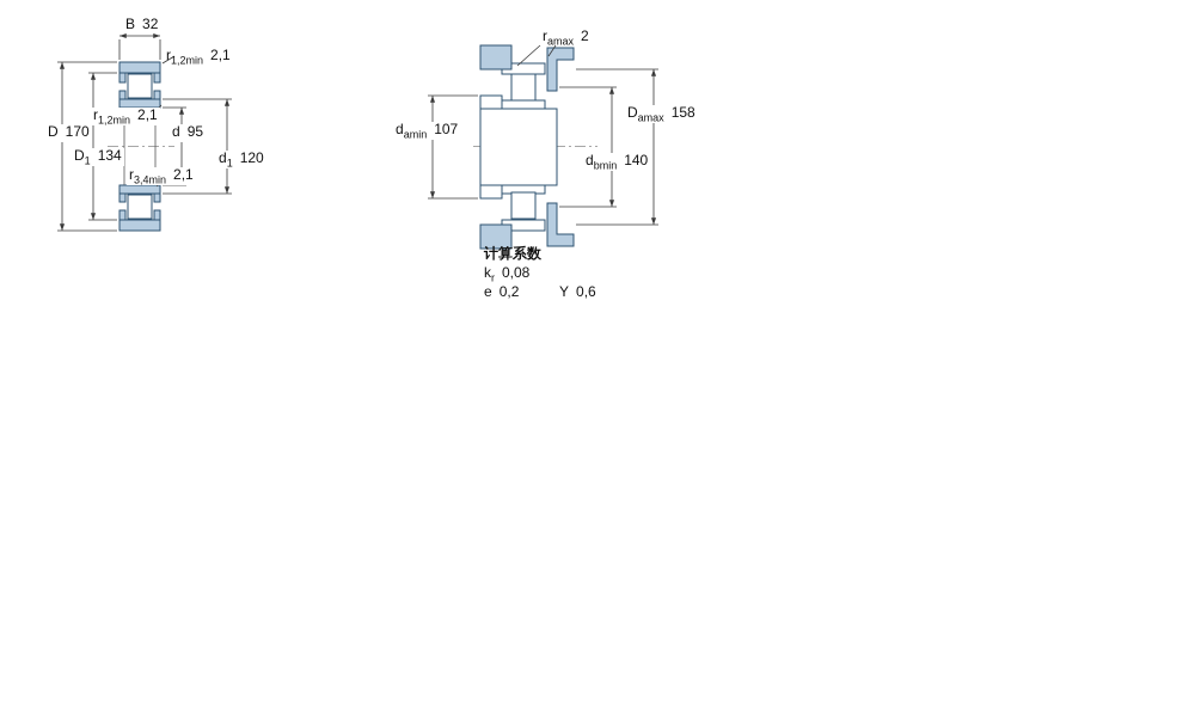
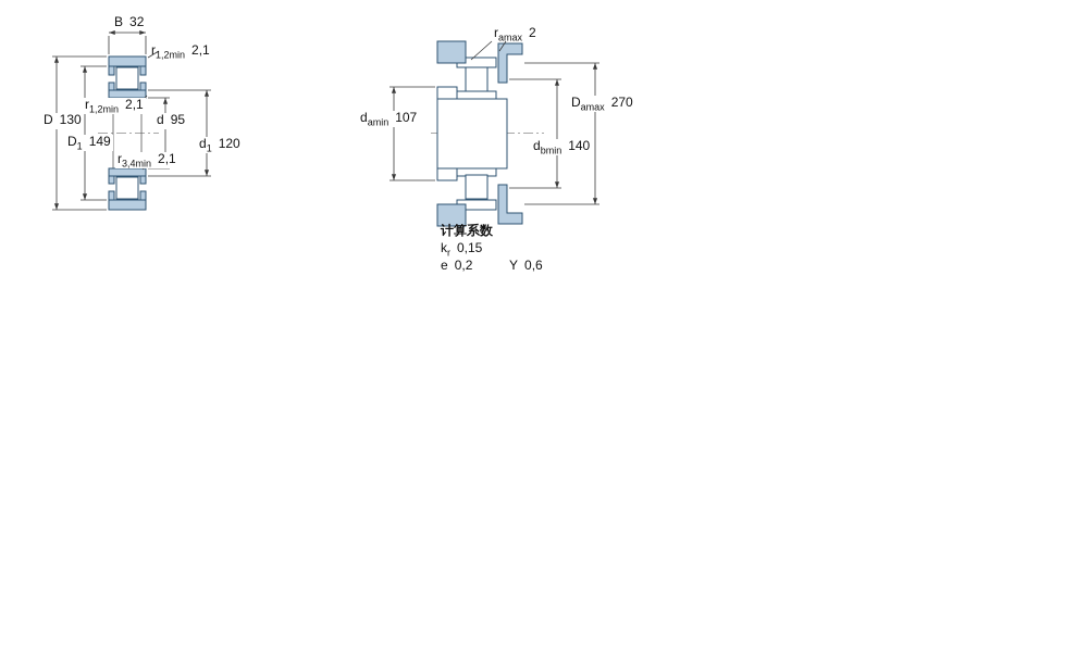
  B 32
  r1,2min 2,1
- D 170
+ D 130
  r1,2min 2,1
- D1 134
+ D1 149
  d 95
  d1 120
  r3,4min 2,1
  ramax 2
  damin 107
- Damax 158
+ Damax 270
  dbmin 140
  计算系数
- kr 0,08
+ kr 0,15
  e 0,2
  Y 0,6
